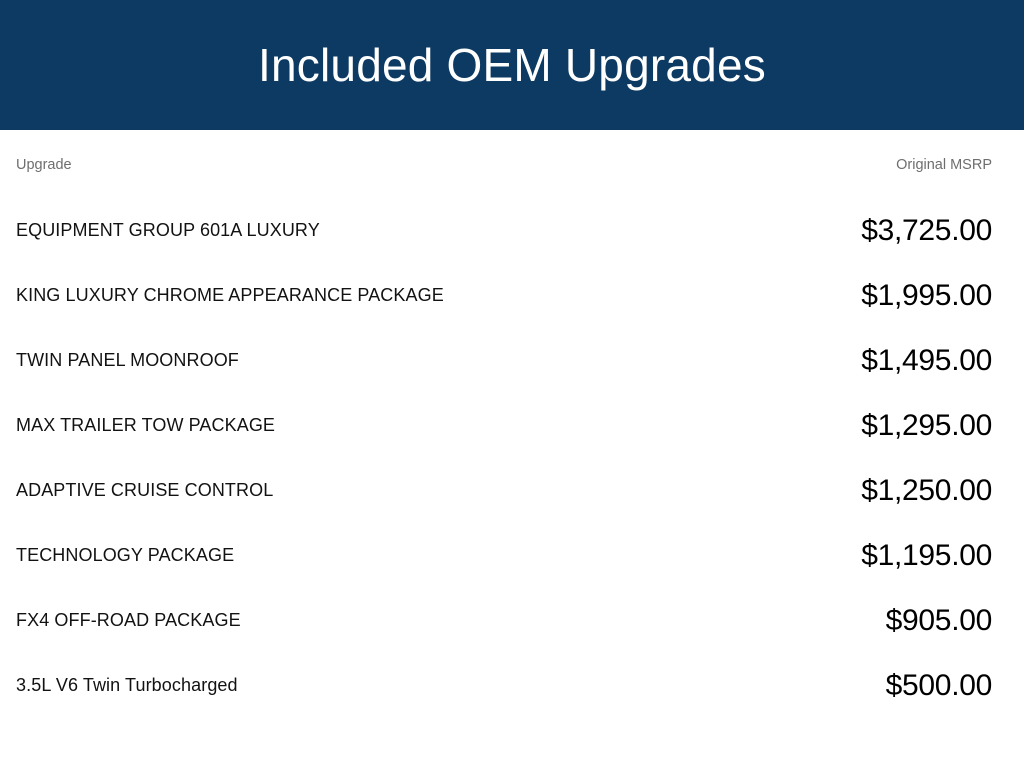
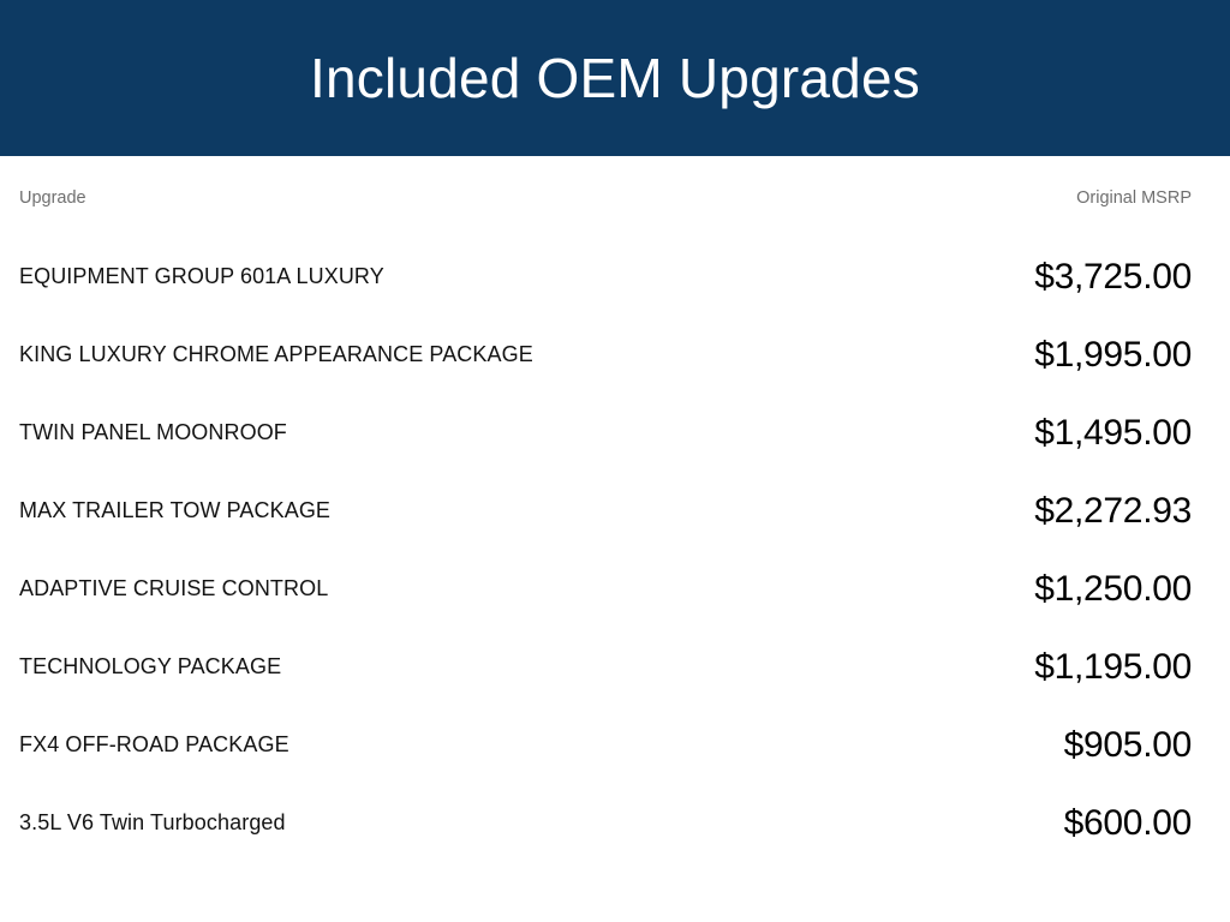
  Included OEM Upgrades
  Upgrade
  Original MSRP
  EQUIPMENT GROUP 601A LUXURY
  $3,725.00
  KING LUXURY CHROME APPEARANCE PACKAGE
  $1,995.00
  TWIN PANEL MOONROOF
  $1,495.00
  MAX TRAILER TOW PACKAGE
- $1,295.00
+ $2,272.93
  ADAPTIVE CRUISE CONTROL
  $1,250.00
  TECHNOLOGY PACKAGE
  $1,195.00
  FX4 OFF-ROAD PACKAGE
  $905.00
  3.5L V6 Twin Turbocharged
- $500.00
+ $600.00
